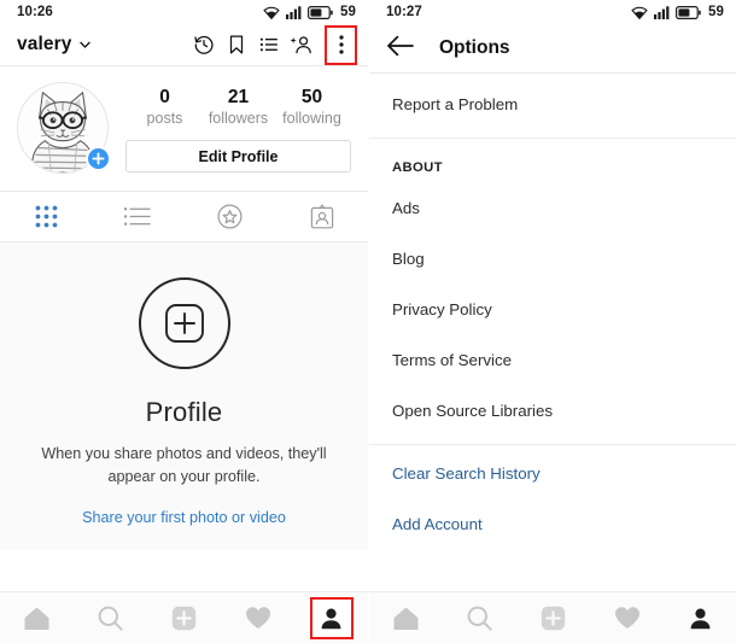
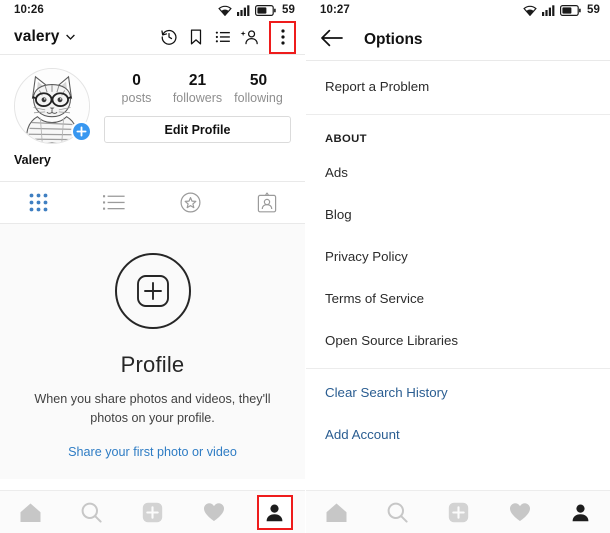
  10:26
  59
  valery
  0
  posts
  21
  followers
  50
  following
  Edit Profile
+ Valery
  Profile
- When you share photos and videos, they'll appear on your profile.
+ When you share photos and videos, they'll photos on your profile.
  Share your first photo or video
  10:27
  59
  Options
  Report a Problem
  ABOUT
  Ads
  Blog
  Privacy Policy
  Terms of Service
  Open Source Libraries
  Clear Search History
  Add Account
